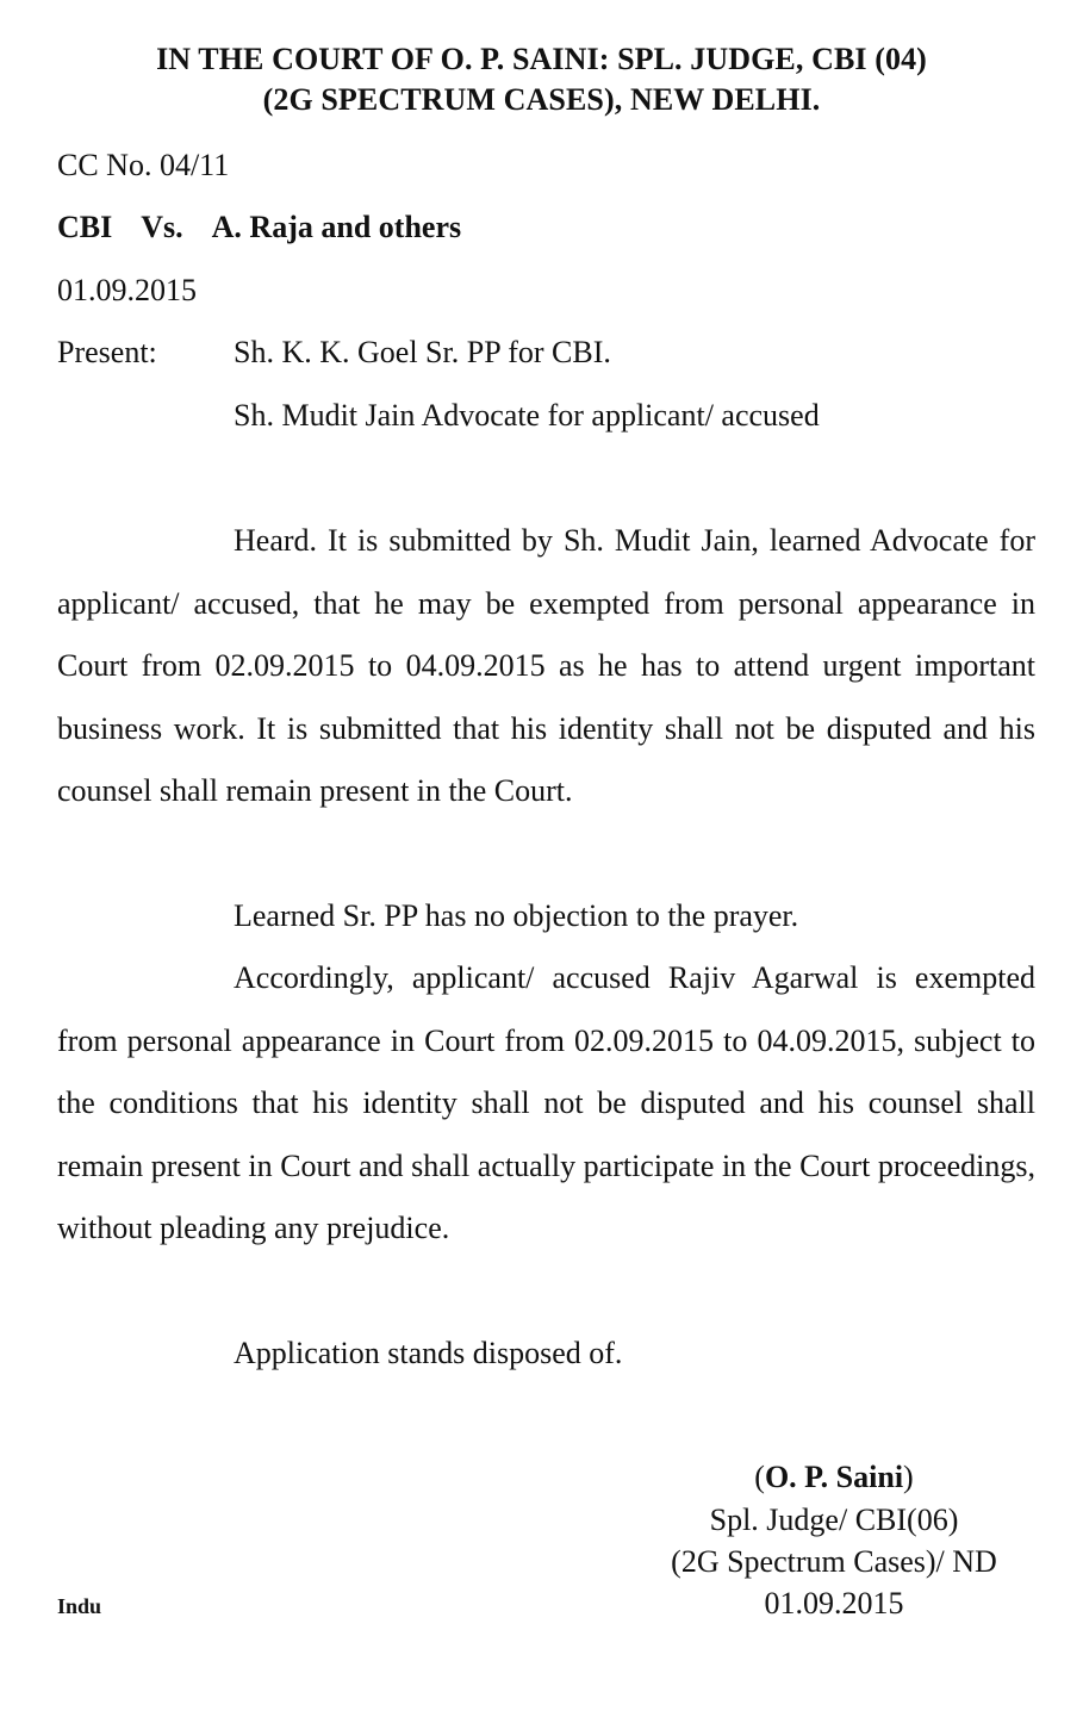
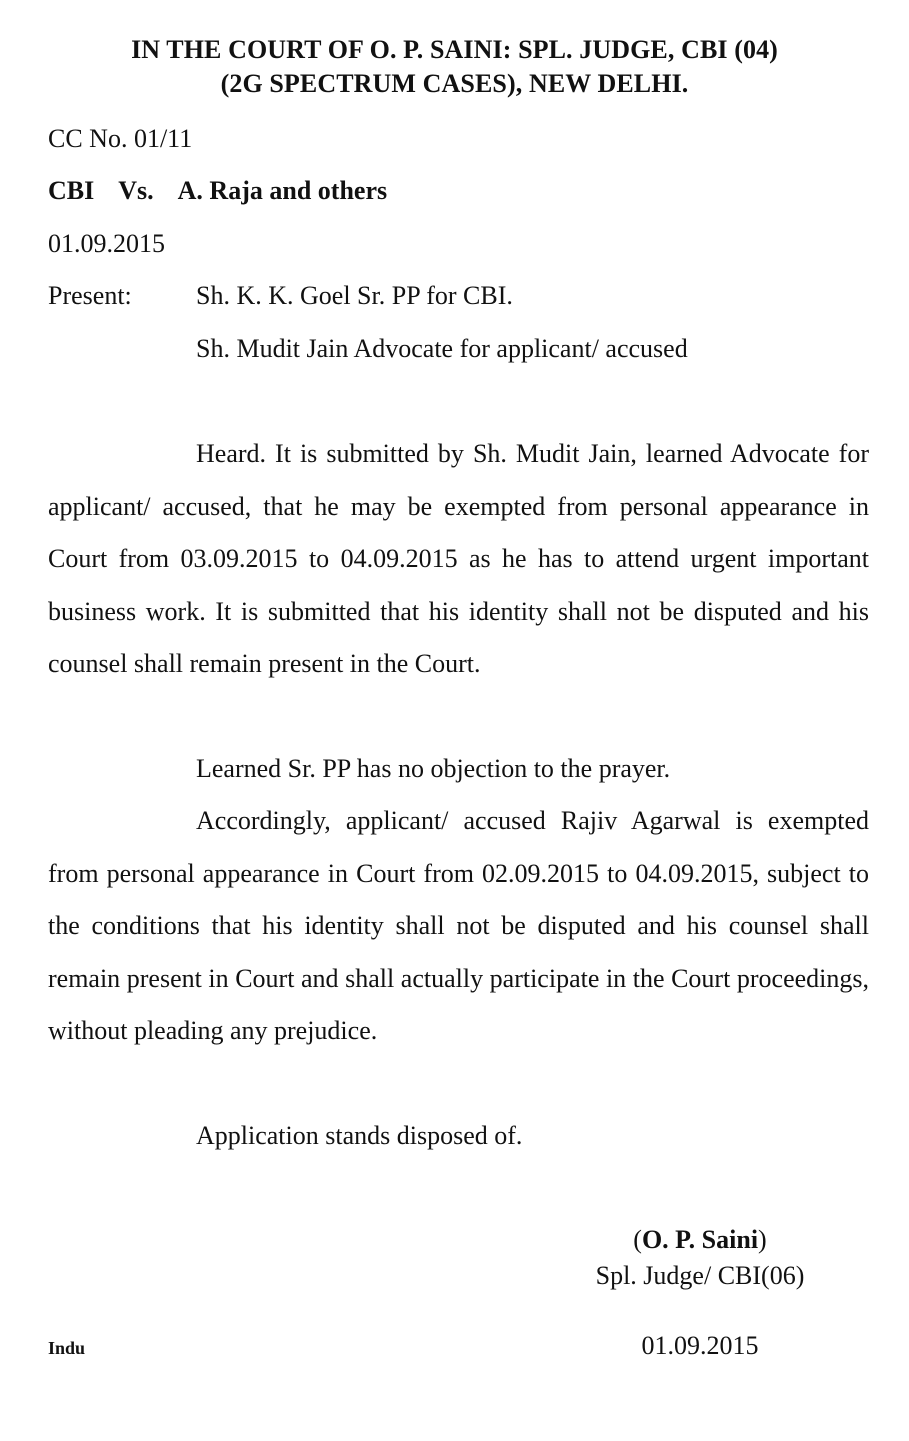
  IN THE COURT OF O. P. SAINI: SPL. JUDGE, CBI (04)
  (2G SPECTRUM CASES), NEW DELHI.
- CC No. 04/11
+ CC No. 01/11
  CBI Vs. A. Raja and others
  01.09.2015
  Present:
  Sh. K. K. Goel Sr. PP for CBI.
  Sh. Mudit Jain Advocate for applicant/ accused
- Heard. It is submitted by Sh. Mudit Jain, learned Advocate for applicant/ accused, that he may be exempted from personal appearance in Court from 02.09.2015 to 04.09.2015 as he has to attend urgent important business work. It is submitted that his identity shall not be disputed and his counsel shall remain present in the Court.
+ Heard. It is submitted by Sh. Mudit Jain, learned Advocate for applicant/ accused, that he may be exempted from personal appearance in Court from 03.09.2015 to 04.09.2015 as he has to attend urgent important business work. It is submitted that his identity shall not be disputed and his counsel shall remain present in the Court.
  Learned Sr. PP has no objection to the prayer.
  Accordingly, applicant/ accused Rajiv Agarwal is exempted from personal appearance in Court from 02.09.2015 to 04.09.2015, subject to the conditions that his identity shall not be disputed and his counsel shall remain present in Court and shall actually participate in the Court proceedings, without pleading any prejudice.
  Application stands disposed of.
  (O. P. Saini)
  Spl. Judge/ CBI(06)
- (2G Spectrum Cases)/ ND
  01.09.2015
  Indu
